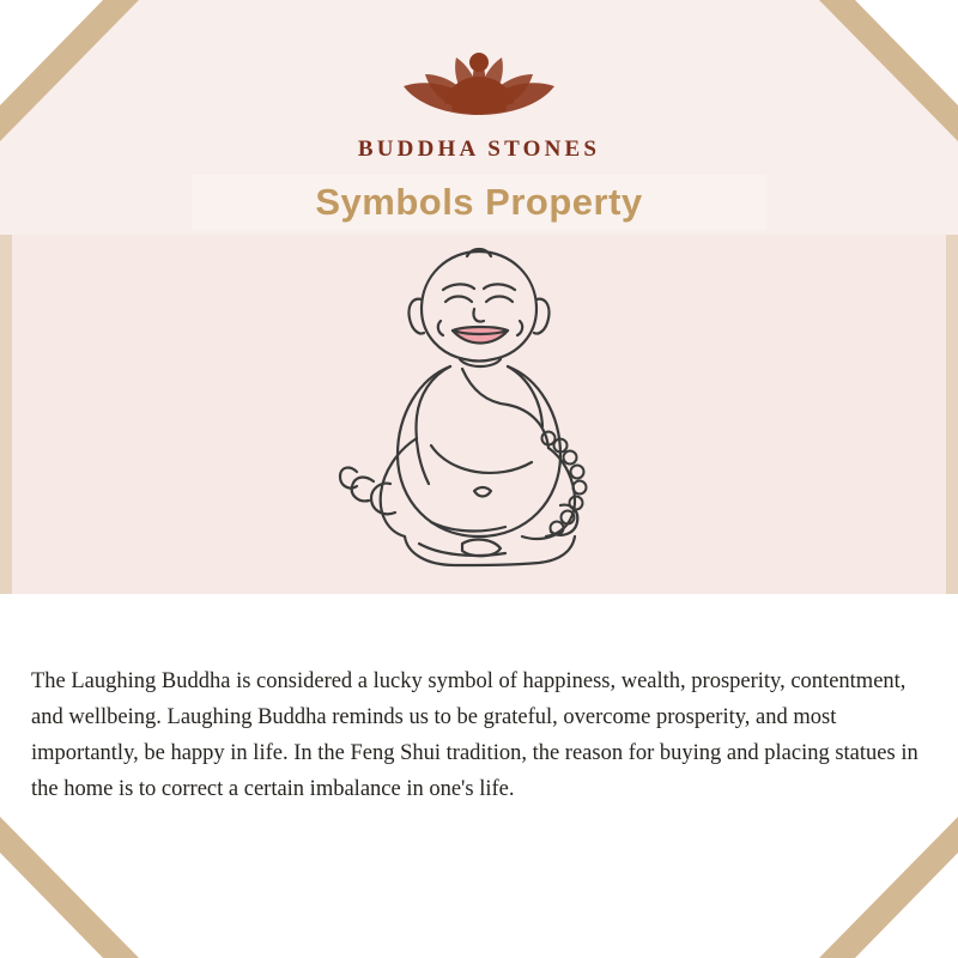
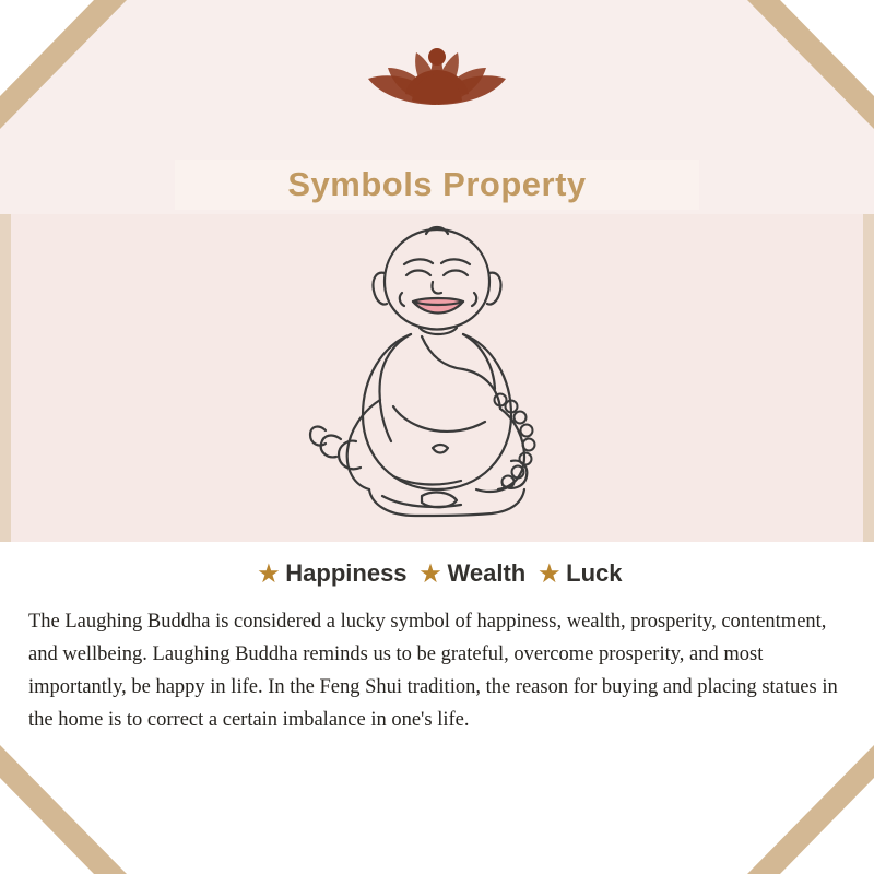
- BUDDHA STONES
  Symbols Property
+ ★ Happiness ★ Wealth ★ Luck
  The Laughing Buddha is considered a lucky symbol of happiness, wealth, prosperity, contentment, and wellbeing. Laughing Buddha reminds us to be grateful, overcome prosperity, and most importantly, be happy in life. In the Feng Shui tradition, the reason for buying and placing statues in the home is to correct a certain imbalance in one's life.
